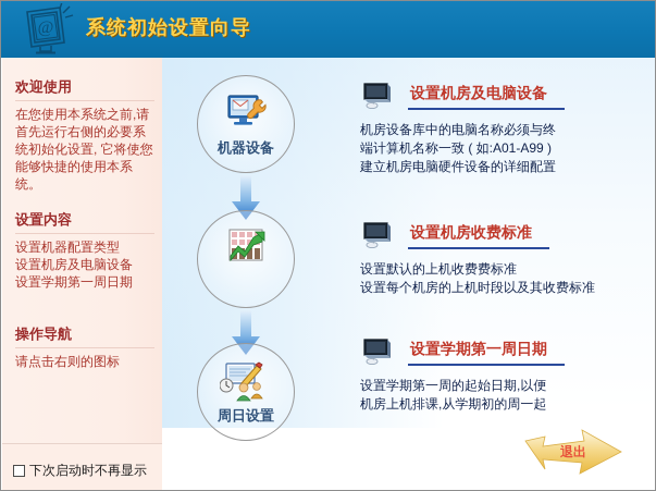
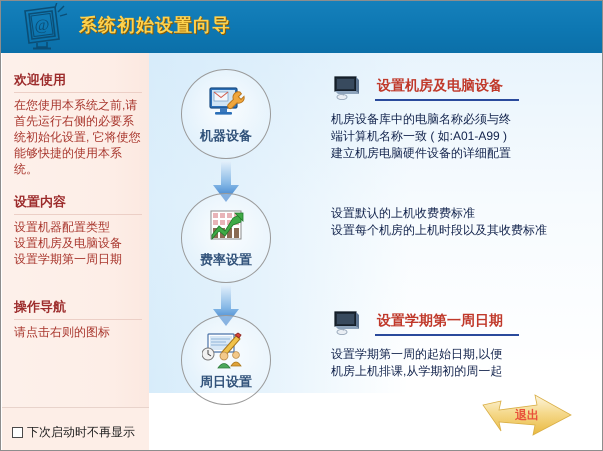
  @
  系统初始设置向导
  欢迎使用
  在您使用本系统之前,请首先运行右侧的必要系统初始化设置, 它将使您能够快捷的使用本系统。
  设置内容
  设置机器配置类型
  设置机房及电脑设备
  设置学期第一周日期
  操作导航
  请点击右则的图标
  下次启动时不再显示
  机器设备
+ 费率设置
  周日设置
  设置机房及电脑设备
  机房设备库中的电脑名称必须与终
  端计算机名称一致 ( 如:A01-A99 )
  建立机房电脑硬件设备的详细配置
- 设置机房收费标准
  设置默认的上机收费费标准
  设置每个机房的上机时段以及其收费标准
  设置学期第一周日期
  设置学期第一周的起始日期,以便
  机房上机排课,从学期初的周一起
  退出
